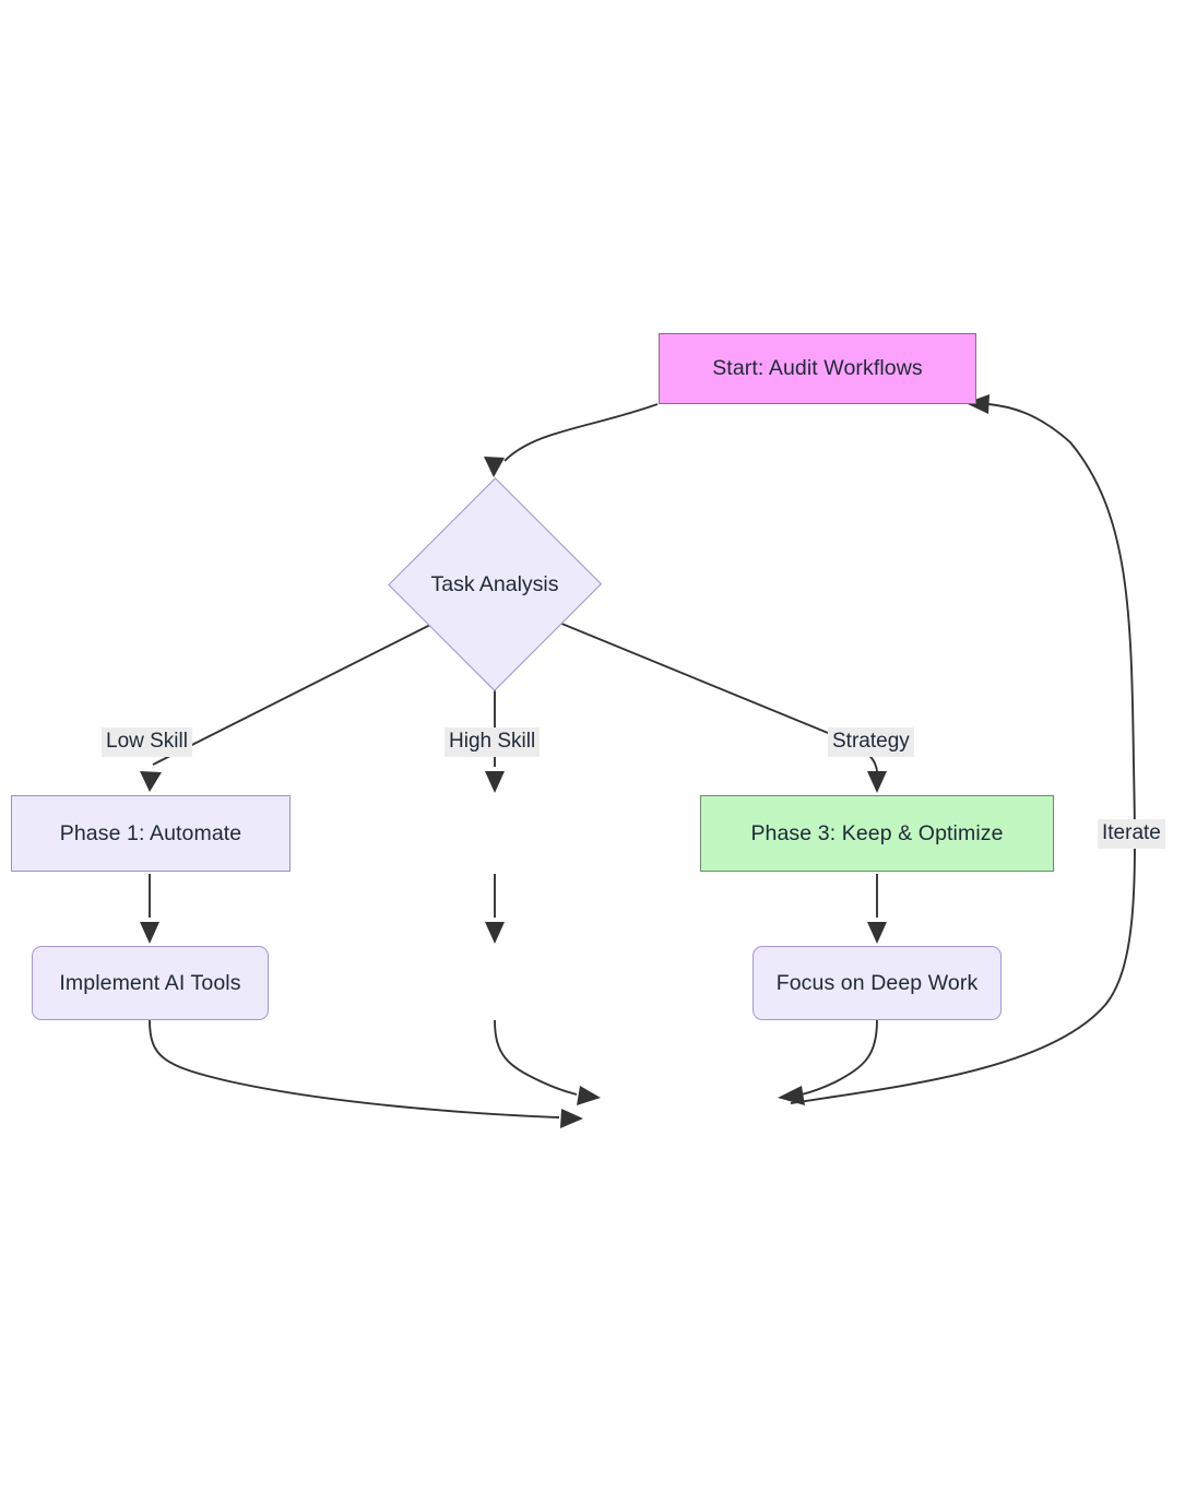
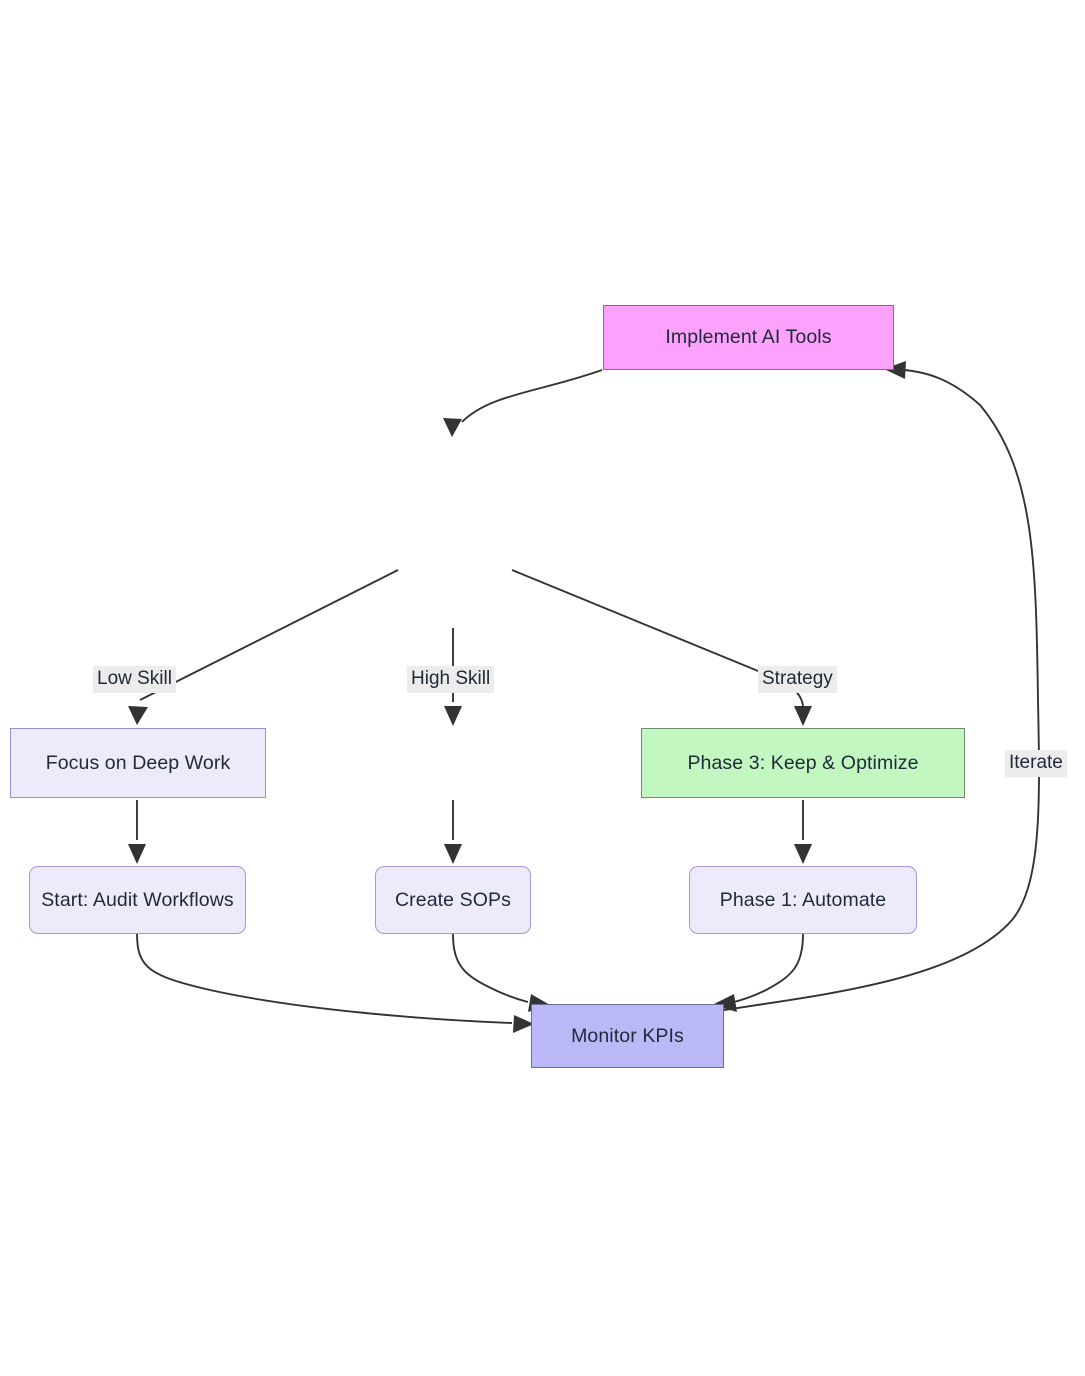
- Start: Audit Workflows
+ Implement AI Tools
- Task Analysis
- Phase 1: Automate
+ Focus on Deep Work
  Phase 3: Keep & Optimize
- Implement AI Tools
+ Start: Audit Workflows
+ Create SOPs
- Focus on Deep Work
+ Phase 1: Automate
+ Monitor KPIs
  Low Skill
  High Skill
  Strategy
  Iterate
